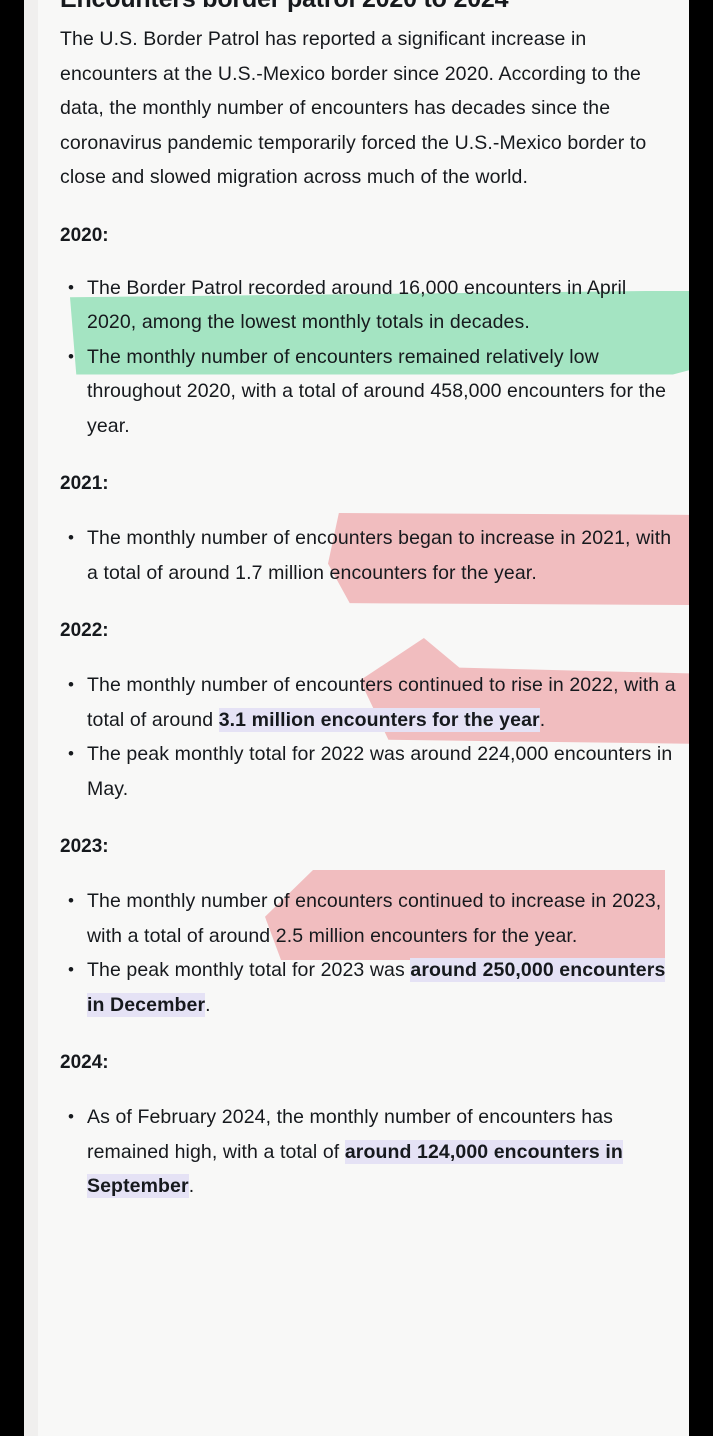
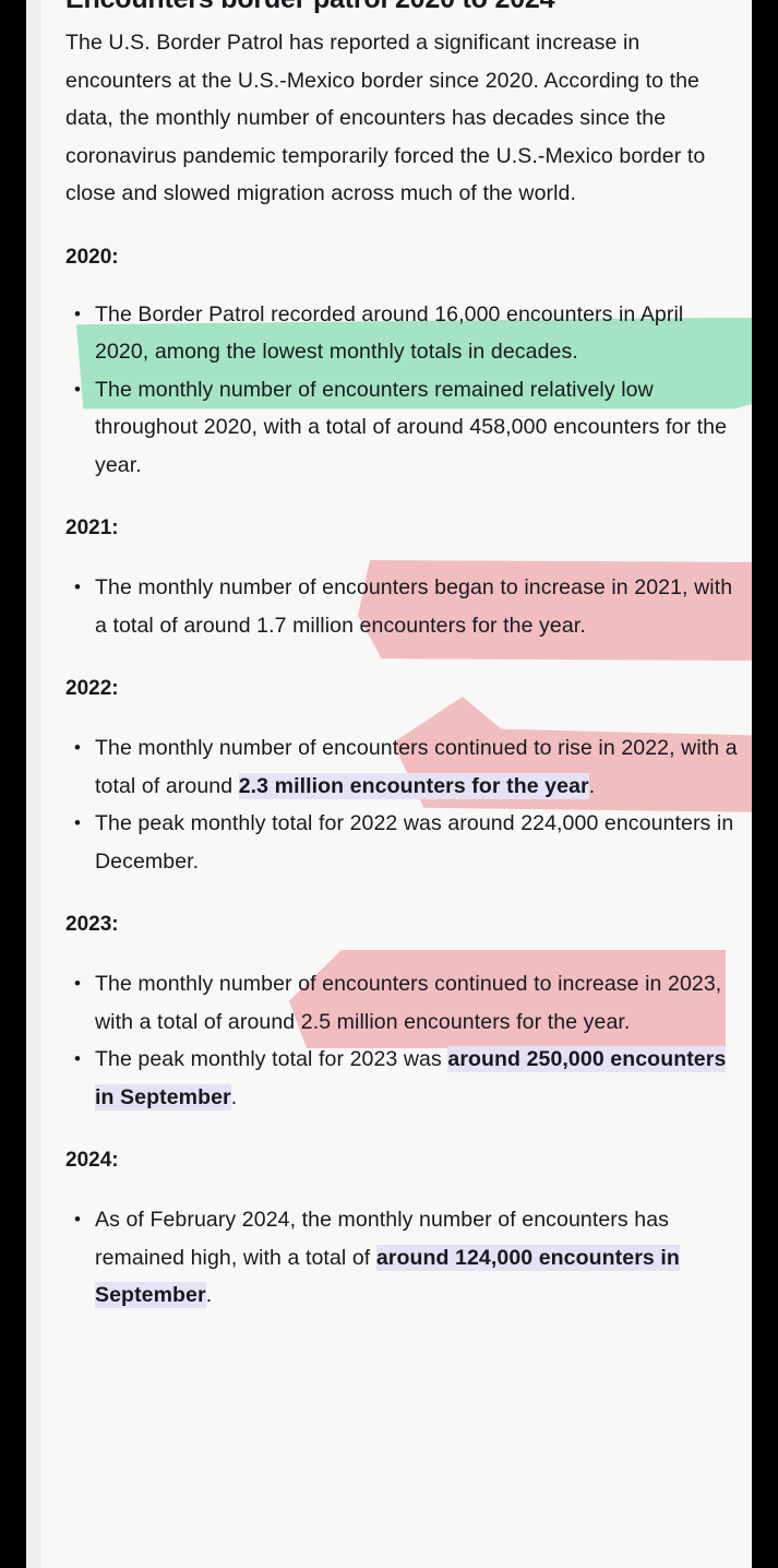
  The U.S. Border Patrol has reported a significant increase in encounters at the U.S.-Mexico border since 2020. According to the data, the monthly number of encounters has decades since the coronavirus pandemic temporarily forced the U.S.-Mexico border to close and slowed migration across much of the world.
  2020:
  The Border Patrol recorded around 16,000 encounters in April 2020, among the lowest monthly totals in decades.
  The monthly number of encounters remained relatively low throughout 2020, with a total of around 458,000 encounters for the year.
  2021:
  The monthly number of encounters began to increase in 2021, with a total of around 1.7 million encounters for the year.
  2022:
- The monthly number of encounters continued to rise in 2022, with a total of around 3.1 million encounters for the year.
+ The monthly number of encounters continued to rise in 2022, with a total of around 2.3 million encounters for the year.
- The peak monthly total for 2022 was around 224,000 encounters in May.
+ The peak monthly total for 2022 was around 224,000 encounters in December.
  2023:
  The monthly number of encounters continued to increase in 2023, with a total of around 2.5 million encounters for the year.
- The peak monthly total for 2023 was around 250,000 encounters in December.
+ The peak monthly total for 2023 was around 250,000 encounters in September.
  2024:
  As of February 2024, the monthly number of encounters has remained high, with a total of around 124,000 encounters in September.
